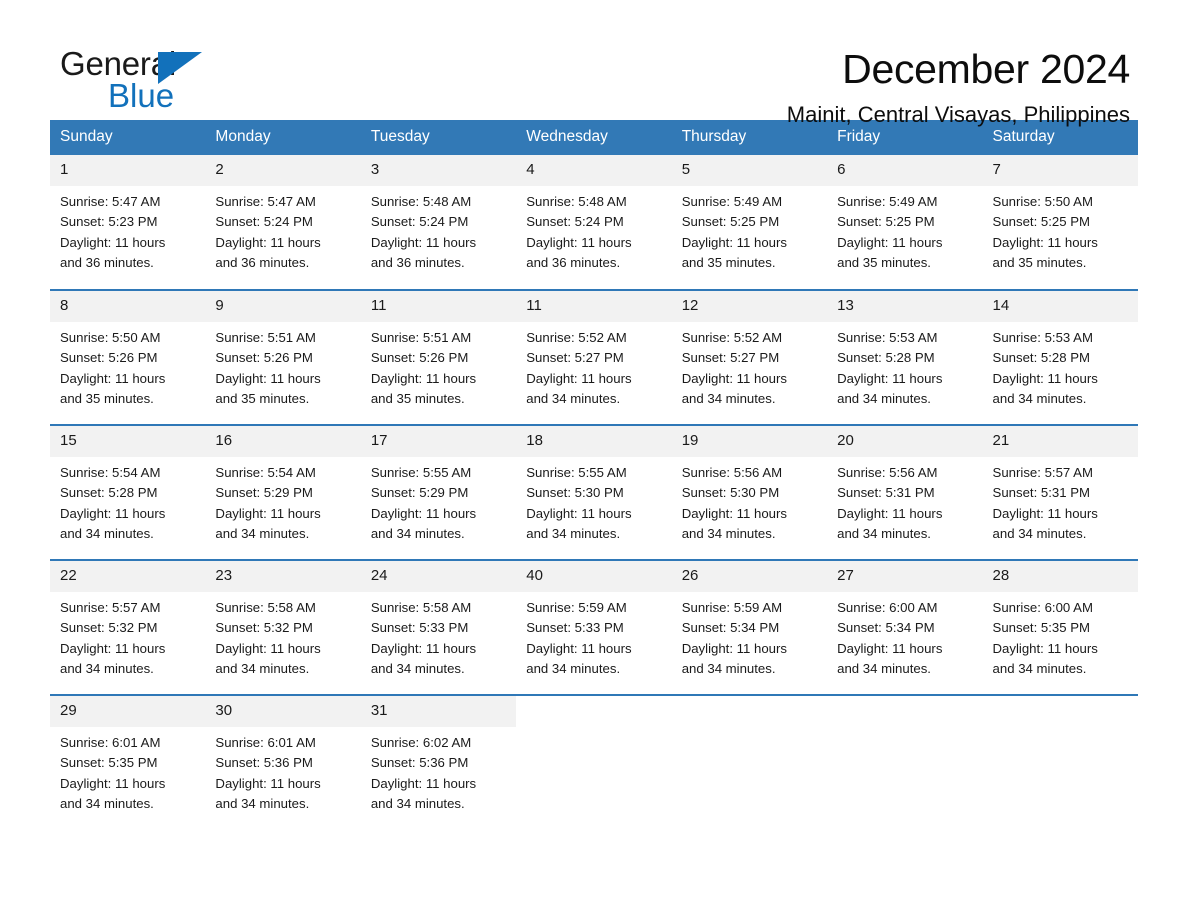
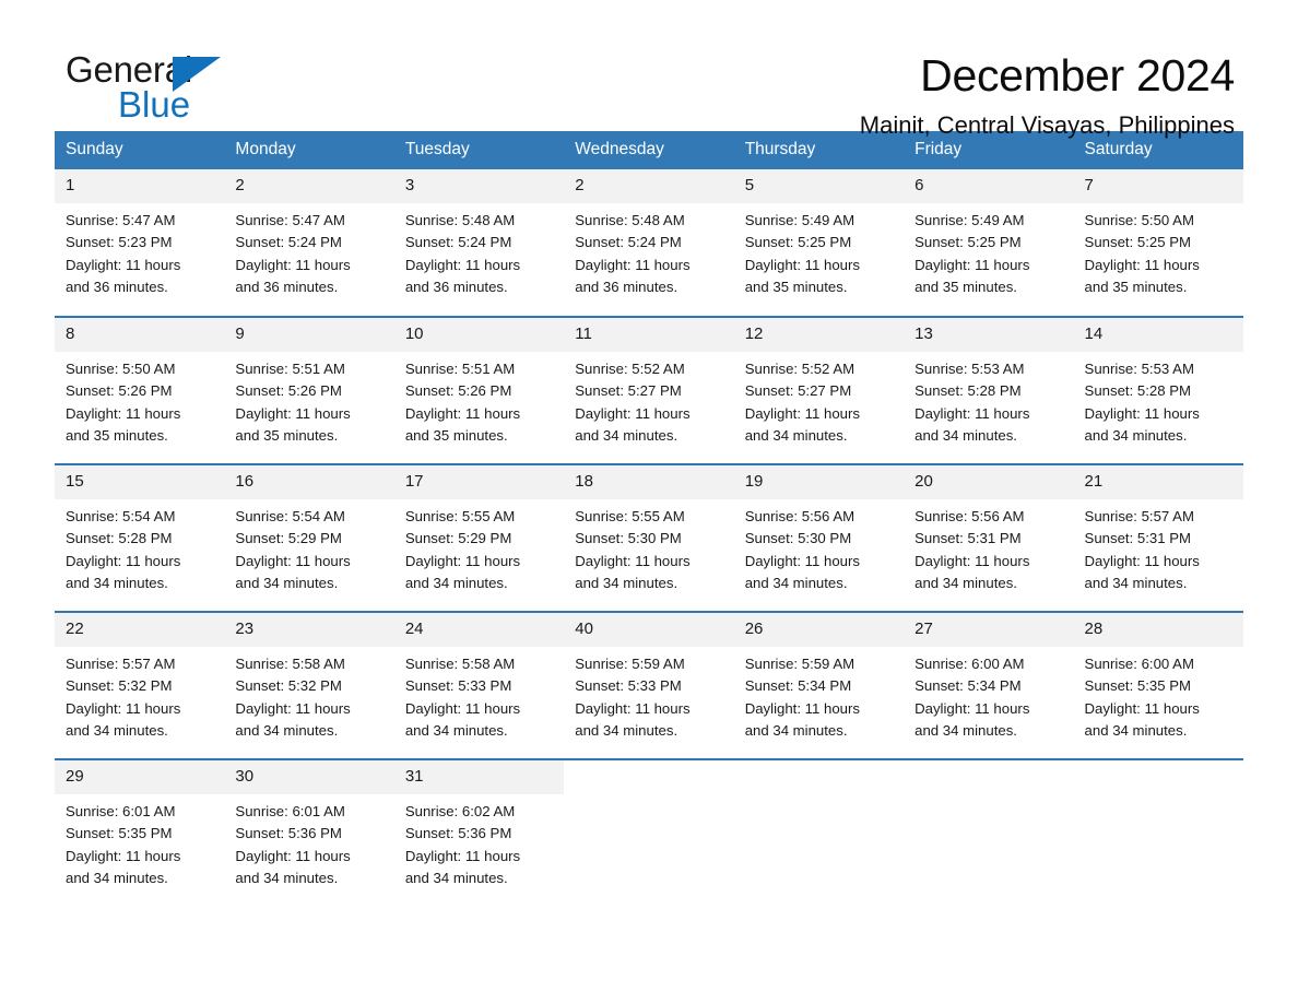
  General
  Blue
  December 2024
  Mainit, Central Visayas, Philippines
  Sunday	Monday	Tuesday	Wednesday	Thursday	Friday	Saturday
- 1Sunrise: 5:47 AMSunset: 5:23 PMDaylight: 11 hoursand 36 minutes.	2Sunrise: 5:47 AMSunset: 5:24 PMDaylight: 11 hoursand 36 minutes.	3Sunrise: 5:48 AMSunset: 5:24 PMDaylight: 11 hoursand 36 minutes.	4Sunrise: 5:48 AMSunset: 5:24 PMDaylight: 11 hoursand 36 minutes.	5Sunrise: 5:49 AMSunset: 5:25 PMDaylight: 11 hoursand 35 minutes.	6Sunrise: 5:49 AMSunset: 5:25 PMDaylight: 11 hoursand 35 minutes.	7Sunrise: 5:50 AMSunset: 5:25 PMDaylight: 11 hoursand 35 minutes.
+ 1Sunrise: 5:47 AMSunset: 5:23 PMDaylight: 11 hoursand 36 minutes.	2Sunrise: 5:47 AMSunset: 5:24 PMDaylight: 11 hoursand 36 minutes.	3Sunrise: 5:48 AMSunset: 5:24 PMDaylight: 11 hoursand 36 minutes.	2Sunrise: 5:48 AMSunset: 5:24 PMDaylight: 11 hoursand 36 minutes.	5Sunrise: 5:49 AMSunset: 5:25 PMDaylight: 11 hoursand 35 minutes.	6Sunrise: 5:49 AMSunset: 5:25 PMDaylight: 11 hoursand 35 minutes.	7Sunrise: 5:50 AMSunset: 5:25 PMDaylight: 11 hoursand 35 minutes.
- 8Sunrise: 5:50 AMSunset: 5:26 PMDaylight: 11 hoursand 35 minutes.	9Sunrise: 5:51 AMSunset: 5:26 PMDaylight: 11 hoursand 35 minutes.	11Sunrise: 5:51 AMSunset: 5:26 PMDaylight: 11 hoursand 35 minutes.	11Sunrise: 5:52 AMSunset: 5:27 PMDaylight: 11 hoursand 34 minutes.	12Sunrise: 5:52 AMSunset: 5:27 PMDaylight: 11 hoursand 34 minutes.	13Sunrise: 5:53 AMSunset: 5:28 PMDaylight: 11 hoursand 34 minutes.	14Sunrise: 5:53 AMSunset: 5:28 PMDaylight: 11 hoursand 34 minutes.
+ 8Sunrise: 5:50 AMSunset: 5:26 PMDaylight: 11 hoursand 35 minutes.	9Sunrise: 5:51 AMSunset: 5:26 PMDaylight: 11 hoursand 35 minutes.	10Sunrise: 5:51 AMSunset: 5:26 PMDaylight: 11 hoursand 35 minutes.	11Sunrise: 5:52 AMSunset: 5:27 PMDaylight: 11 hoursand 34 minutes.	12Sunrise: 5:52 AMSunset: 5:27 PMDaylight: 11 hoursand 34 minutes.	13Sunrise: 5:53 AMSunset: 5:28 PMDaylight: 11 hoursand 34 minutes.	14Sunrise: 5:53 AMSunset: 5:28 PMDaylight: 11 hoursand 34 minutes.
  15Sunrise: 5:54 AMSunset: 5:28 PMDaylight: 11 hoursand 34 minutes.	16Sunrise: 5:54 AMSunset: 5:29 PMDaylight: 11 hoursand 34 minutes.	17Sunrise: 5:55 AMSunset: 5:29 PMDaylight: 11 hoursand 34 minutes.	18Sunrise: 5:55 AMSunset: 5:30 PMDaylight: 11 hoursand 34 minutes.	19Sunrise: 5:56 AMSunset: 5:30 PMDaylight: 11 hoursand 34 minutes.	20Sunrise: 5:56 AMSunset: 5:31 PMDaylight: 11 hoursand 34 minutes.	21Sunrise: 5:57 AMSunset: 5:31 PMDaylight: 11 hoursand 34 minutes.
  22Sunrise: 5:57 AMSunset: 5:32 PMDaylight: 11 hoursand 34 minutes.	23Sunrise: 5:58 AMSunset: 5:32 PMDaylight: 11 hoursand 34 minutes.	24Sunrise: 5:58 AMSunset: 5:33 PMDaylight: 11 hoursand 34 minutes.	40Sunrise: 5:59 AMSunset: 5:33 PMDaylight: 11 hoursand 34 minutes.	26Sunrise: 5:59 AMSunset: 5:34 PMDaylight: 11 hoursand 34 minutes.	27Sunrise: 6:00 AMSunset: 5:34 PMDaylight: 11 hoursand 34 minutes.	28Sunrise: 6:00 AMSunset: 5:35 PMDaylight: 11 hoursand 34 minutes.
  29Sunrise: 6:01 AMSunset: 5:35 PMDaylight: 11 hoursand 34 minutes.	30Sunrise: 6:01 AMSunset: 5:36 PMDaylight: 11 hoursand 34 minutes.	31Sunrise: 6:02 AMSunset: 5:36 PMDaylight: 11 hoursand 34 minutes.
